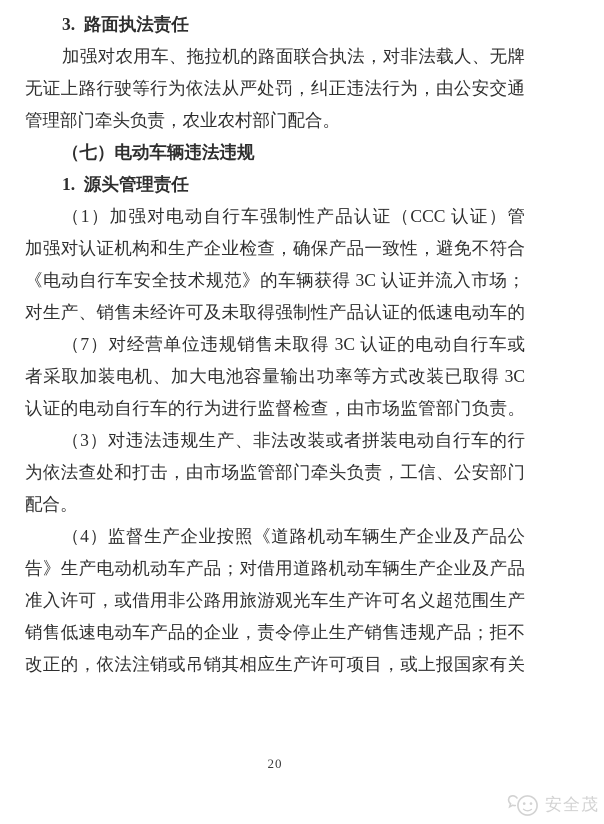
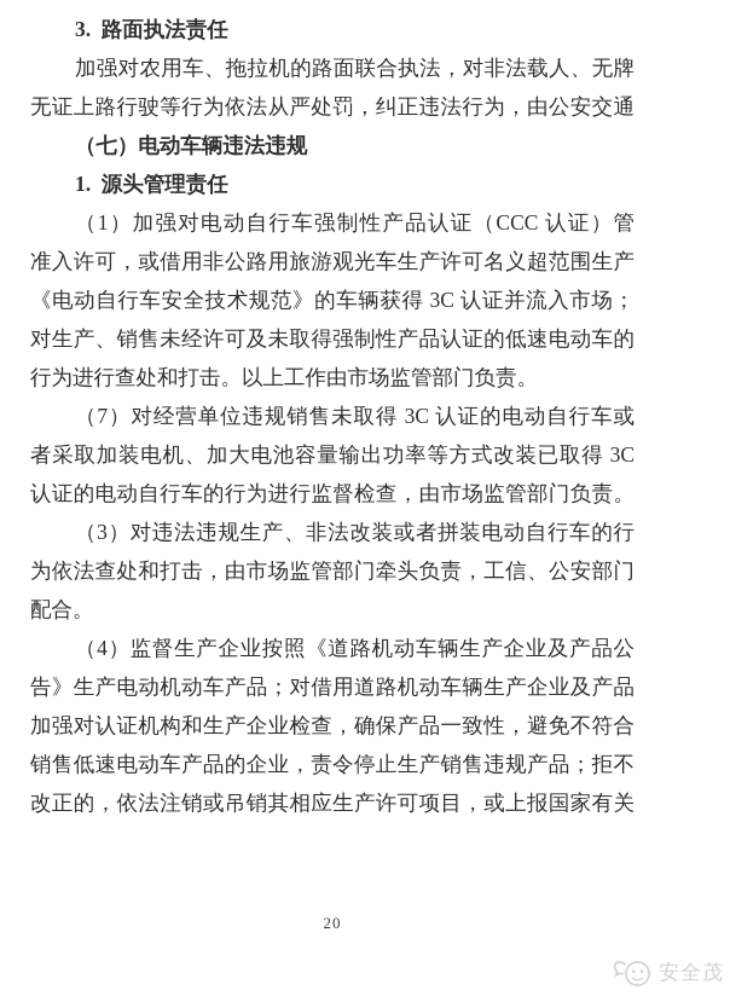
  3. 路面执法责任
  加强对农用车、拖拉机的路面联合执法，对非法载人、无牌
  无证上路行驶等行为依法从严处罚，纠正违法行为，由公安交通
- 管理部门牵头负责，农业农村部门配合。
  （七）电动车辆违法违规
  1. 源头管理责任
  （1）加强对电动自行车强制性产品认证（CCC 认证）管
- 加强对认证机构和生产企业检查，确保产品一致性，避免不符合
+ 准入许可，或借用非公路用旅游观光车生产许可名义超范围生产
  《电动自行车安全技术规范》的车辆获得 3C 认证并流入市场；
  对生产、销售未经许可及未取得强制性产品认证的低速电动车的
+ 行为进行查处和打击。以上工作由市场监管部门负责。
  （7）对经营单位违规销售未取得 3C 认证的电动自行车或
  者采取加装电机、加大电池容量输出功率等方式改装已取得 3C
  认证的电动自行车的行为进行监督检查，由市场监管部门负责。
  （3）对违法违规生产、非法改装或者拼装电动自行车的行
  为依法查处和打击，由市场监管部门牵头负责，工信、公安部门
  配合。
  （4）监督生产企业按照《道路机动车辆生产企业及产品公
  告》生产电动机动车产品；对借用道路机动车辆生产企业及产品
- 准入许可，或借用非公路用旅游观光车生产许可名义超范围生产
+ 加强对认证机构和生产企业检查，确保产品一致性，避免不符合
  销售低速电动车产品的企业，责令停止生产销售违规产品；拒不
  改正的，依法注销或吊销其相应生产许可项目，或上报国家有关
  20
  安全茂
